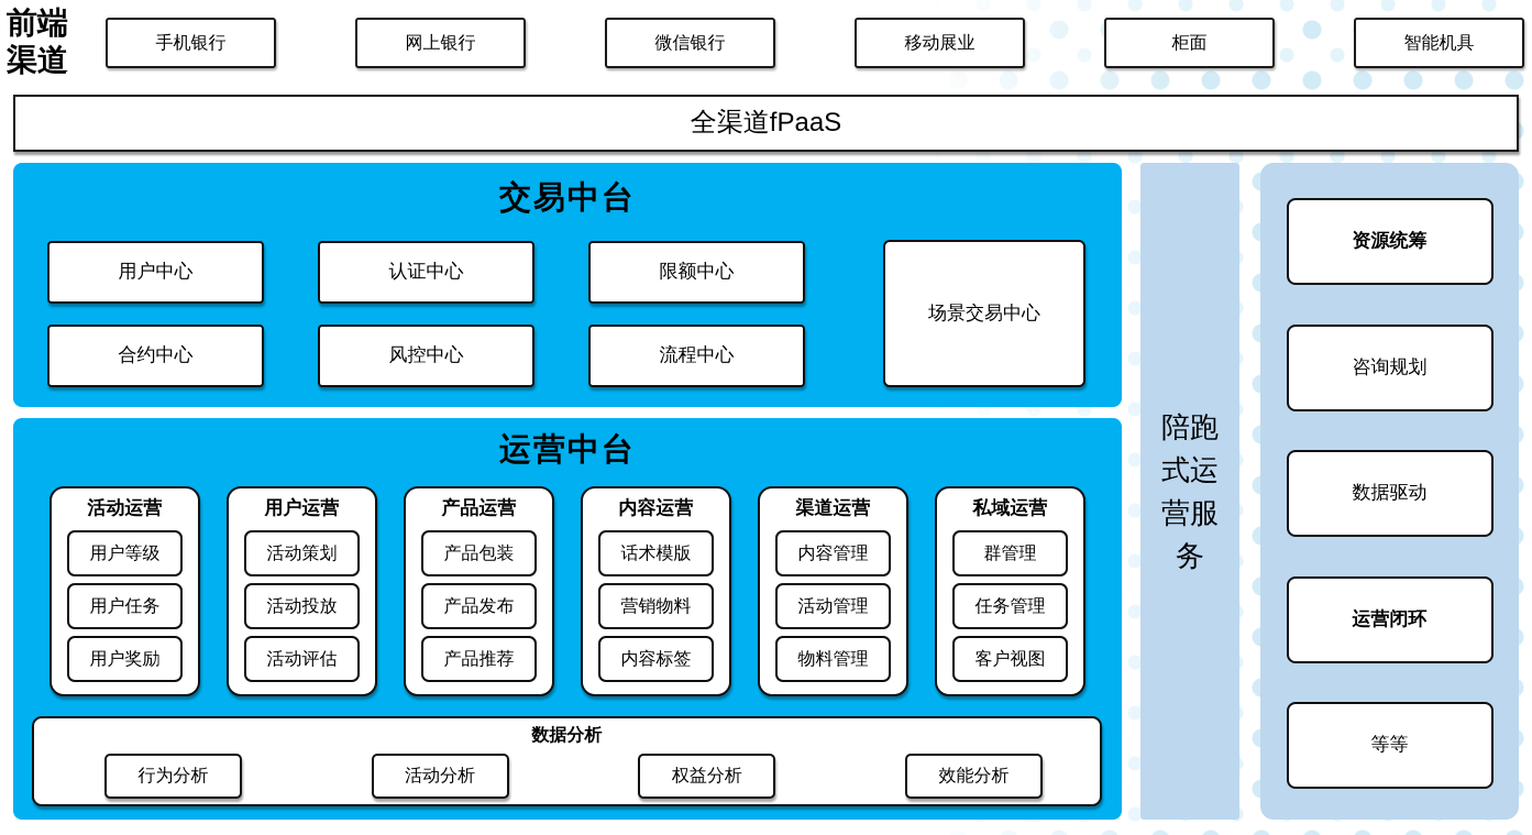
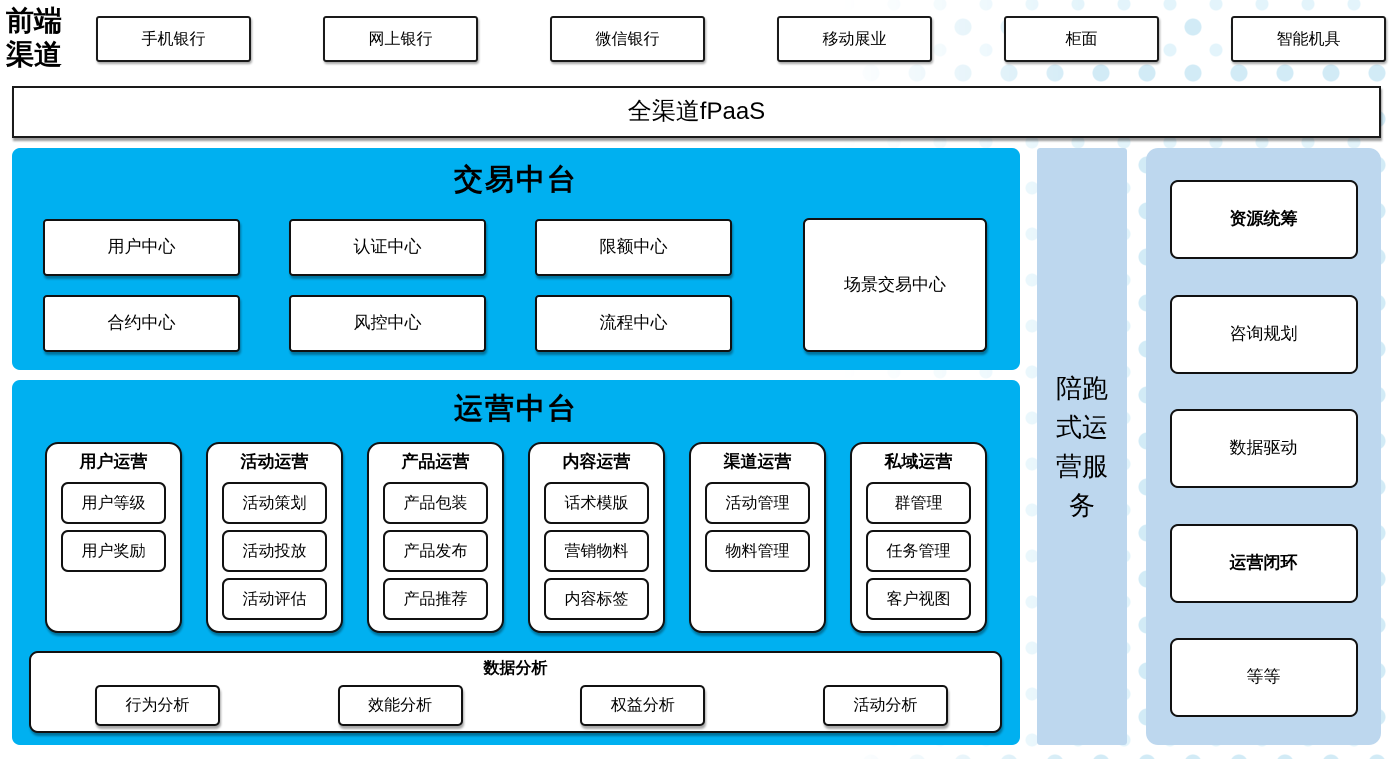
  前端
  渠道
  手机银行
  网上银行
  微信银行
  移动展业
  柜面
  智能机具
  全渠道fPaaS
  交易中台
  用户中心
  认证中心
  限额中心
  合约中心
  风控中心
  流程中心
  场景交易中心
  运营中台
- 活动运营
+ 用户运营
  用户等级
- 用户任务
  用户奖励
- 用户运营
+ 活动运营
  活动策划
  活动投放
  活动评估
  产品运营
  产品包装
  产品发布
  产品推荐
  内容运营
  话术模版
  营销物料
  内容标签
  渠道运营
- 内容管理
  活动管理
  物料管理
  私域运营
  群管理
  任务管理
  客户视图
  数据分析
  行为分析
- 活动分析
+ 效能分析
  权益分析
- 效能分析
+ 活动分析
  陪跑式运营服务
  资源统筹
  咨询规划
  数据驱动
  运营闭环
  等等
